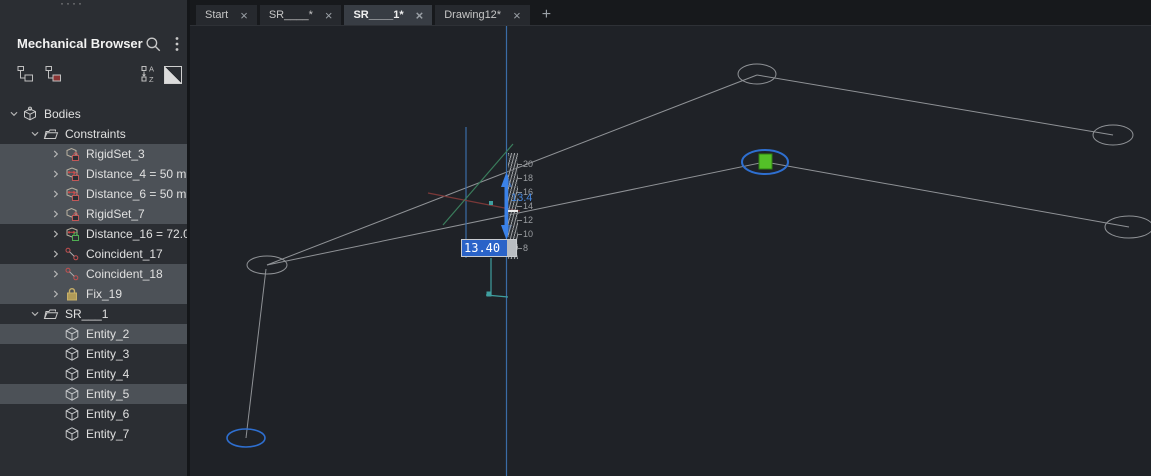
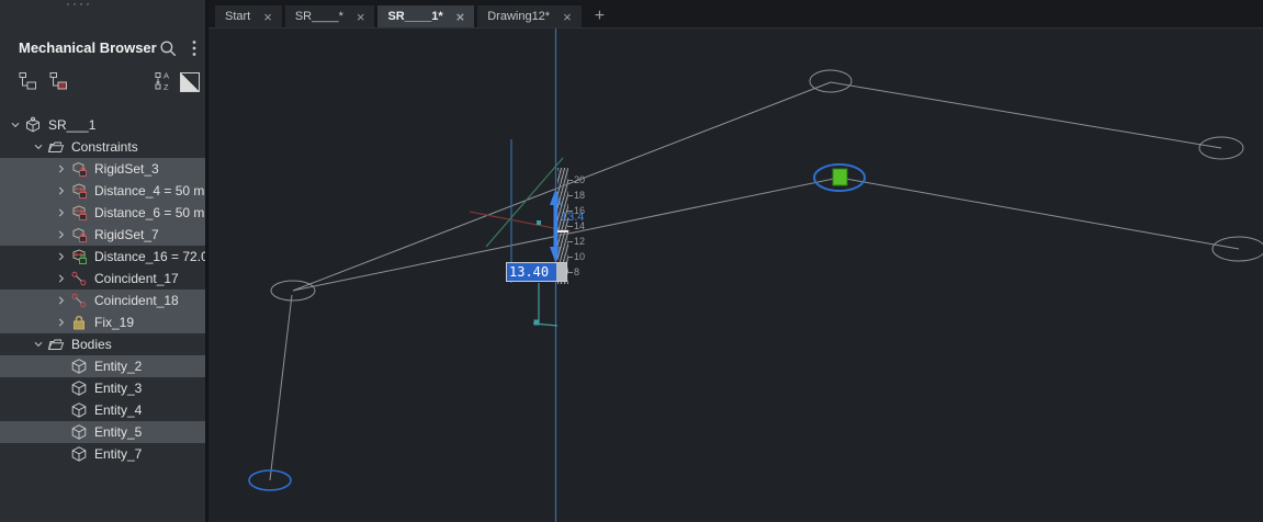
  ····
  Mechanical Browser
  A
  Z
- Bodies
+ SR___1
  Constraints
  RigidSet_3
  Distance_4 = 50 m
  Distance_6 = 50 m
  RigidSet_7
  Distance_16 = 72.0
  Coincident_17
  Coincident_18
  Fix_19
- SR___1
+ Bodies
  Entity_2
  Entity_3
  Entity_4
  Entity_5
- Entity_6
  Entity_7
  Start
  ×
  SR____*
  ×
  SR____1*
  ×
  Drawing12*
  ×
  +
  20
  18
  16
  14
  12
  10
  8
  13.4
  13.40
